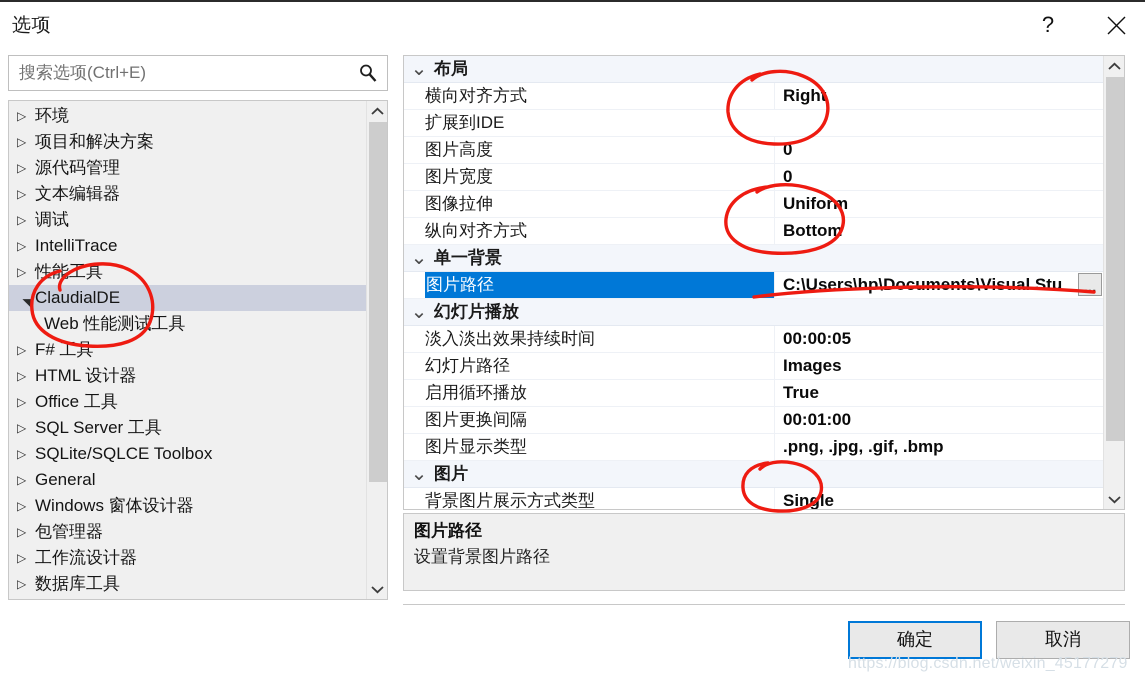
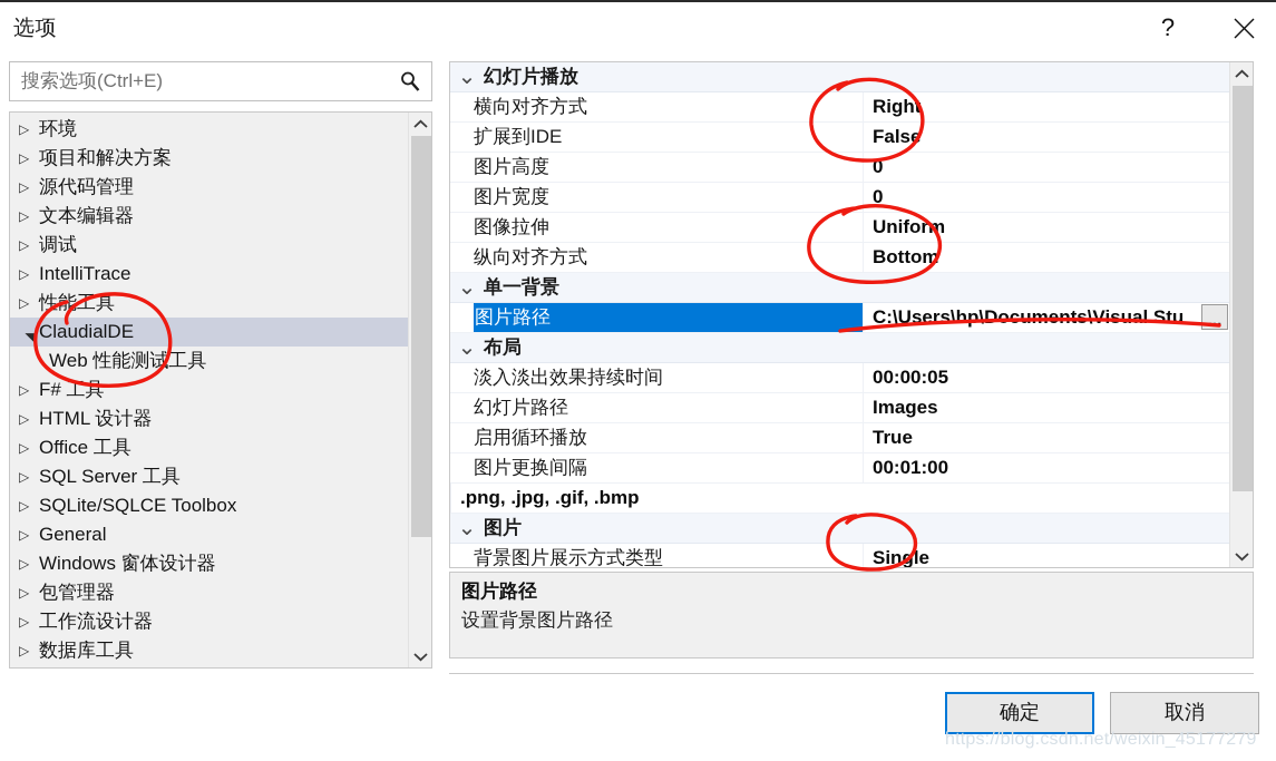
  选项
  ?
  搜索选项(Ctrl+E)
  ▷
  环境
  ▷
  项目和解决方案
  ▷
  源代码管理
  ▷
  文本编辑器
  ▷
  调试
  ▷
  IntelliTrace
  ▷
  性工具
  ClaudialDE
  Web 性能测试工具
  ▷
  F# 工具
  ▷
  HTML 设计器
  ▷
  Office 工具
  ▷
  SQL Server 工具
  ▷
  SQLite/SQLCE Toolbox
  ▷
  General
  ▷
  Windows 窗体设计器
  ▷
  包管理器
  ▷
  工作流设计器
  ▷
  数据库工具
  ⌄
- 布局
+ 幻灯片播放
  横向对齐方式
  Righ
  扩展到IDE
+ False
  图片高度
  0
  图片宽度
  0
  图像拉伸
  Uniform
  纵向对齐方式
  Bottom
  ⌄
  单一背景
  图片路径
  C:\Users\hp\Documents\Visual Stu
  ...
  ⌄
- 幻灯片播放
+ 布局
  淡入淡出效果持续时间
  00:00:05
  幻灯片路径
  Images
  启用循环播放
  True
  图片更换间隔
  00:01:00
- 图片显示类型
  .png, .jpg, .gif, .bmp
  ⌄
  图片
  背景图片展示方式类型
  Sinle
  图片路径
  设置背景图片路径
  确定
  取消
  https://blog.csdn.net/weixin_45177279
